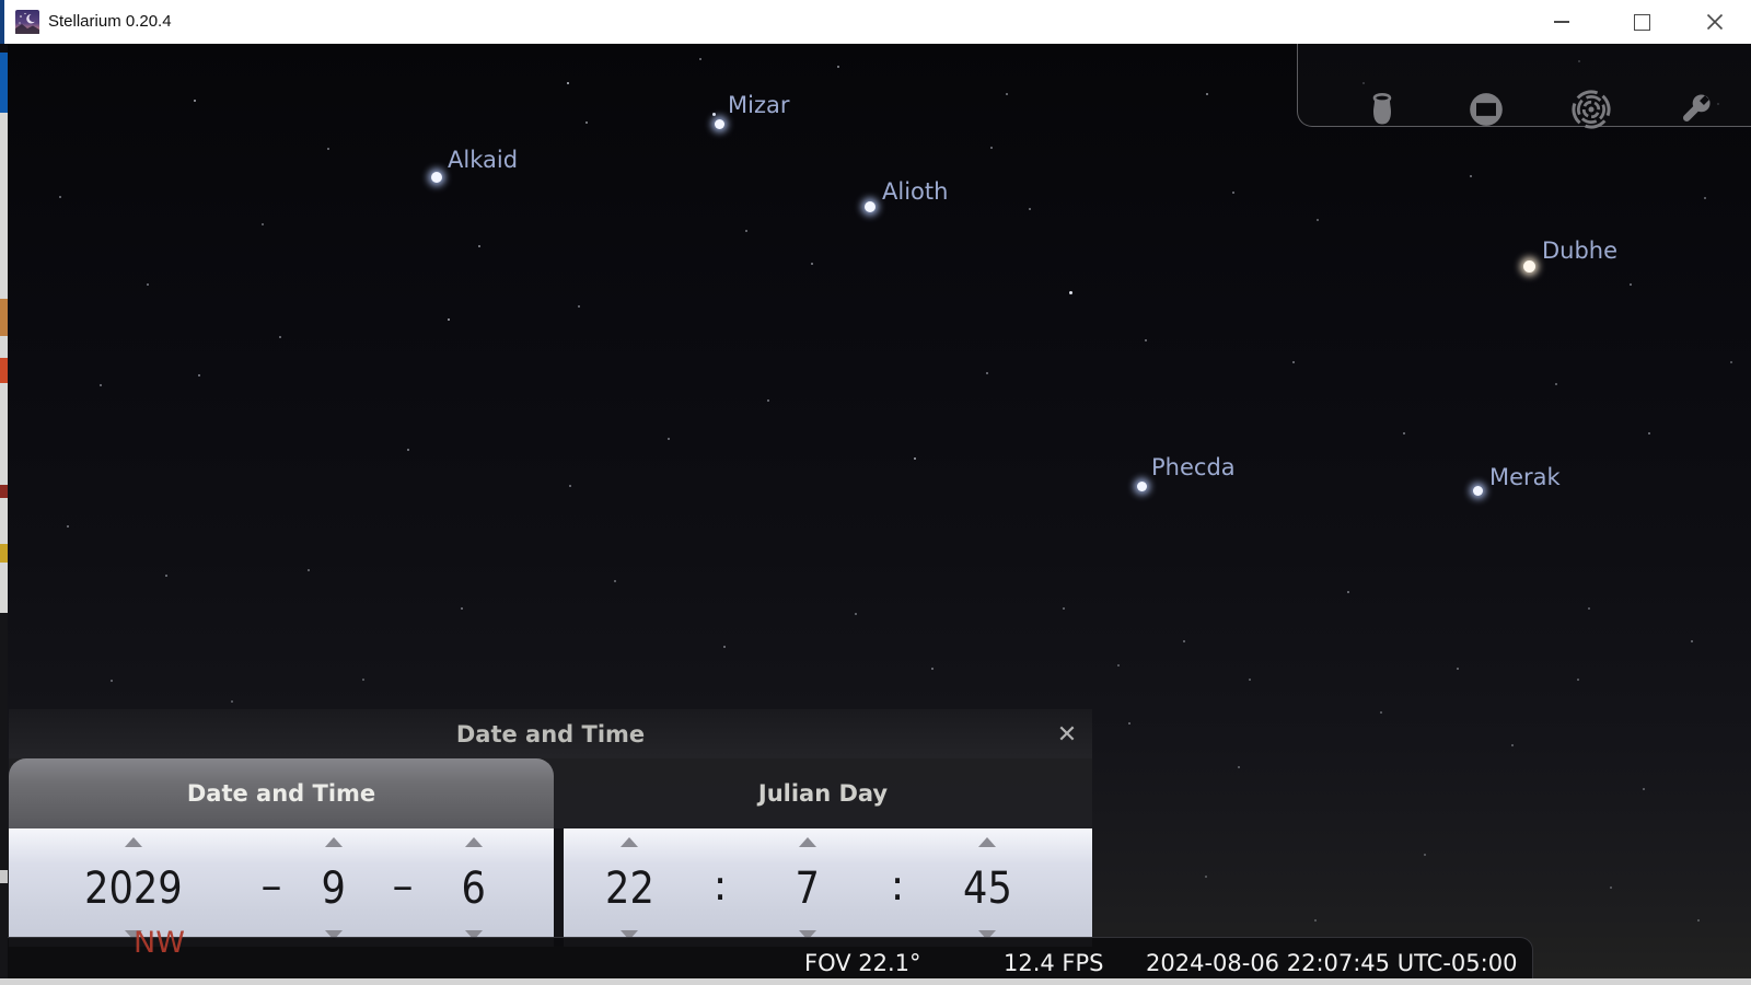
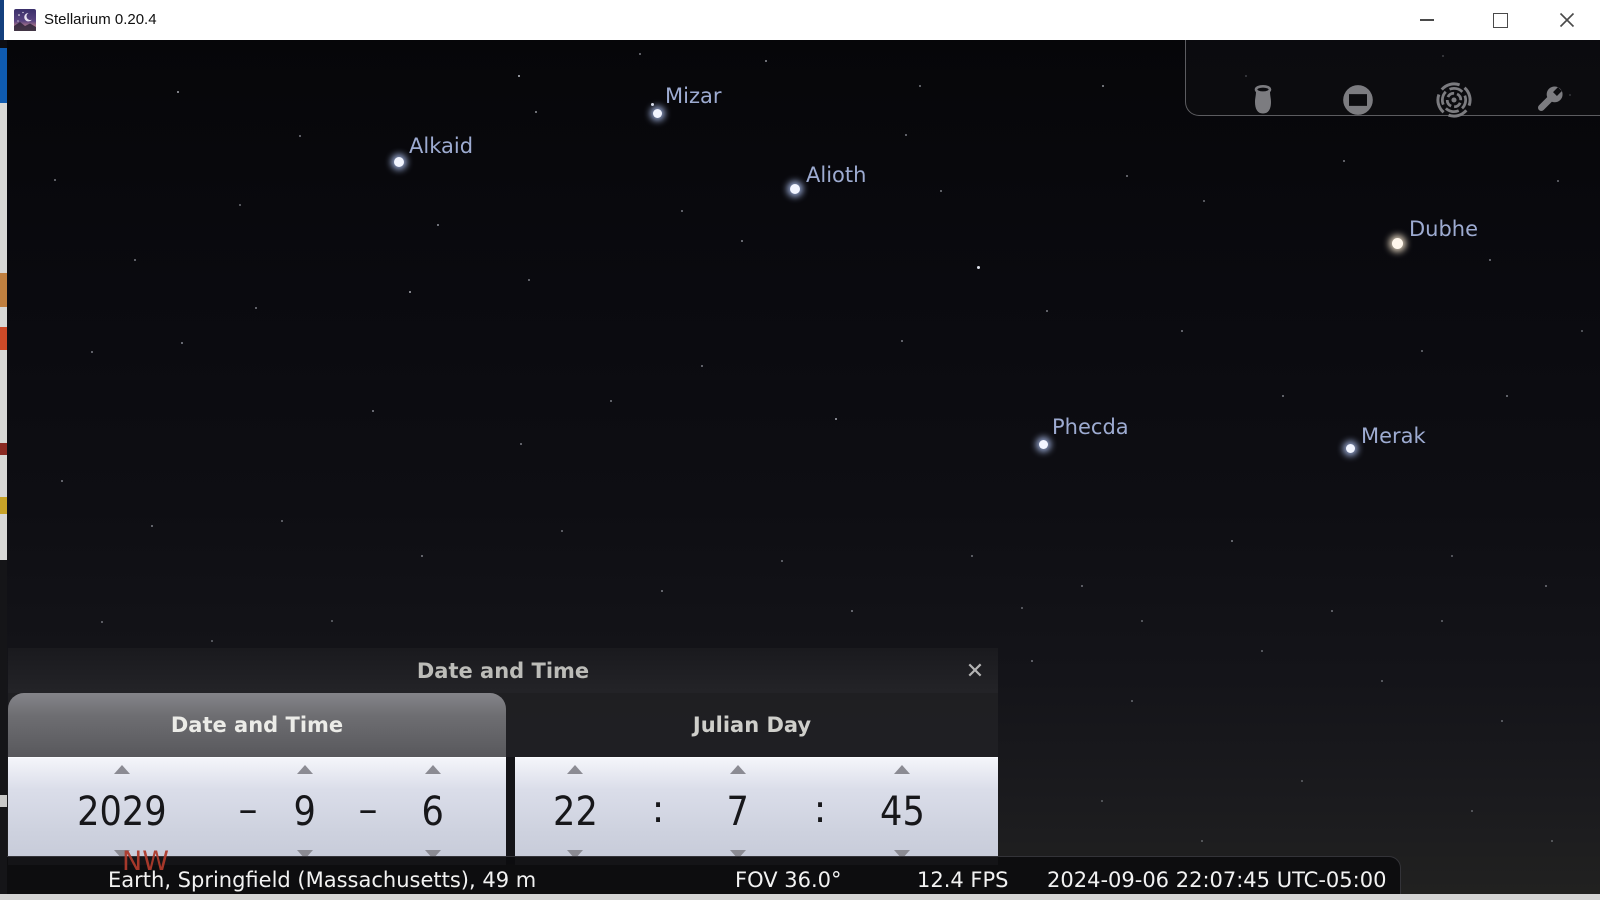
  Mizar
  Alkaid
  Alioth
  Dubhe
  Phecda
  Merak
  Date and Time
  ✕
  Date and Time
  Julian Day
  2029
  –
  9
  –
  6
  22
  :
  7
  :
  45
+ Earth, Springfield (Massachusetts), 49 m
- FOV 22.1°
+ FOV 36.0°
  12.4 FPS
- 2024-08-06 22:07:45 UTC-05:00
+ 2024-09-06 22:07:45 UTC-05:00
  NW
  Stellarium 0.20.4
